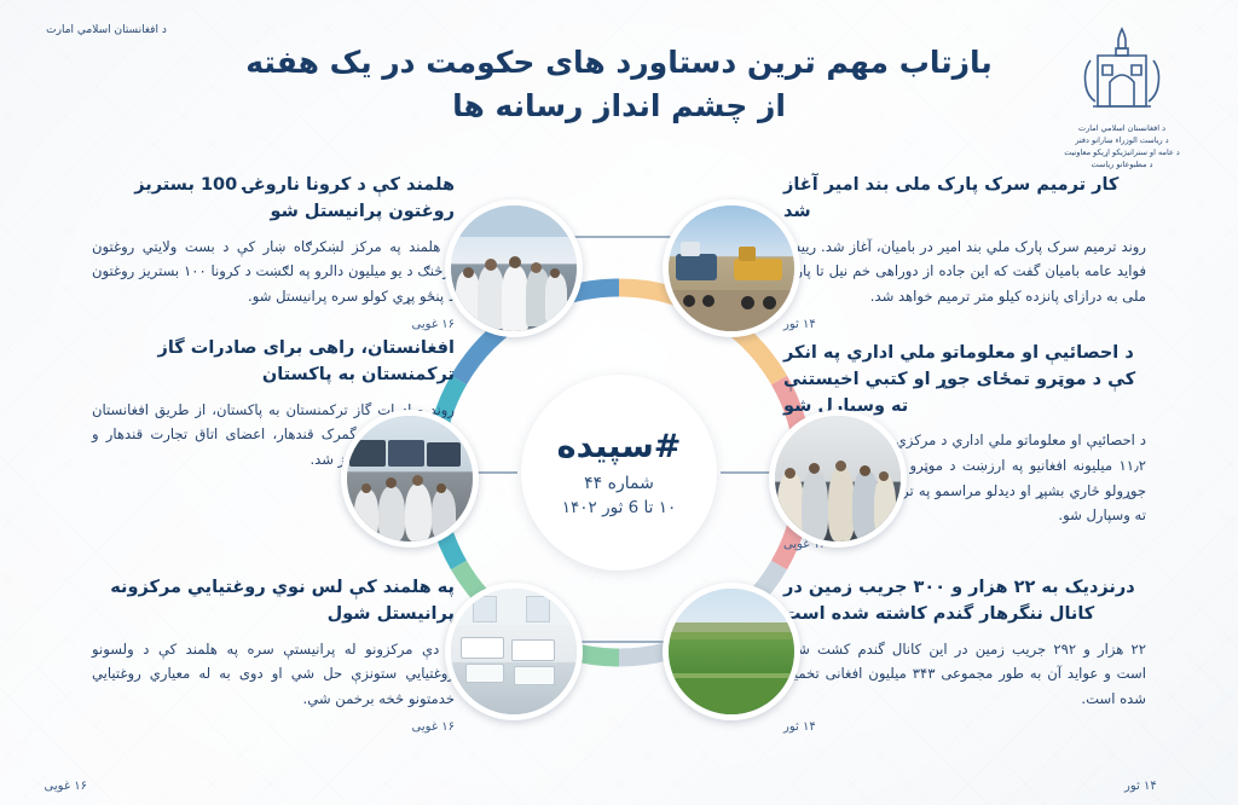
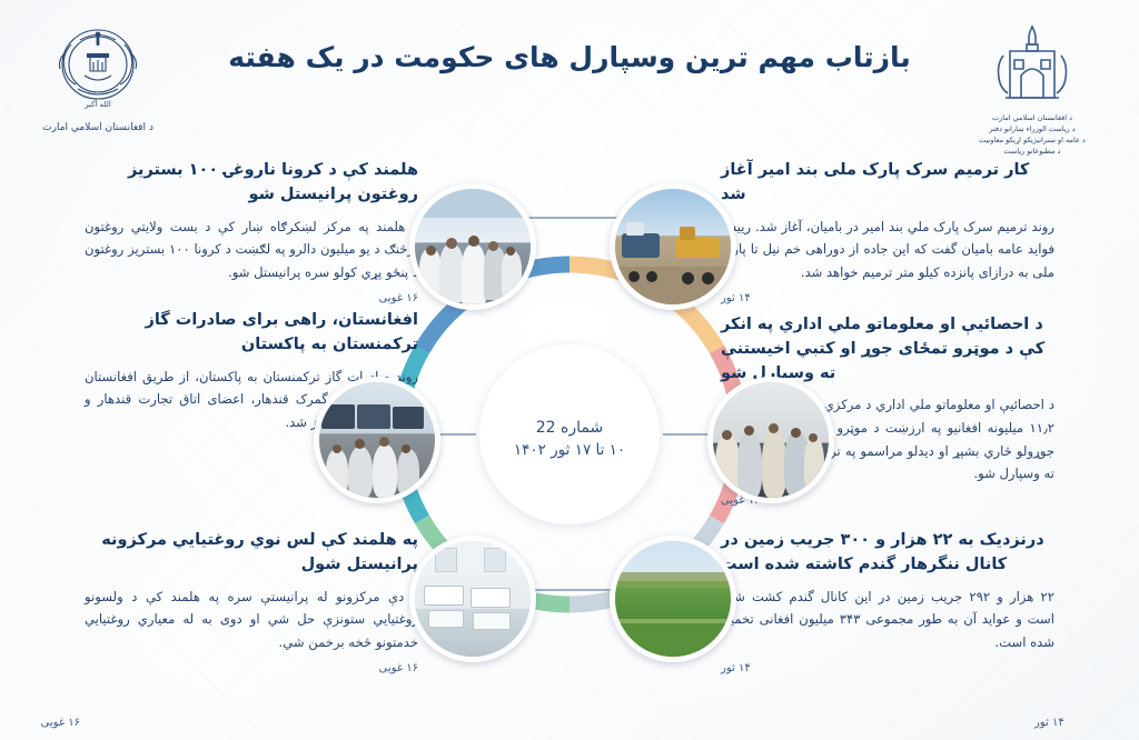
+ الله أكبر
  د افغانستان اسلامي امارت
- بازتاب مهم ترین دستاورد های حکومت در یک هفته
+ بازتاب مهم ترین وسپارل های حکومت در یک هفته
- از چشم انداز رسانه ها
  د افغانستان اسلامي امارت
  د ریاست الوزراء ښاراتو دفتر
  د عامه او ستراتیژیکو اړیکو معاونیت
  د مطبوعاتو ریاست
- #سپیده
- شماره ۴۴
+ شماره 22
- ۱۰ تا 6 ثور ۱۴۰۲
+ ۱۰ تا ۱۷ ثور ۱۴۰۲
- هلمند کې د کرونا ناروغۍ 100 بستریز روغتون پرانیستل شو
+ هلمند کې د کرونا ناروغۍ ۱۰۰ بستریز روغتون پرانیستل شو
  هلمند په مرکز لښکرګاه ښار کې د بست ولایتي روغتونڅنګ د یو میلیون دالرو په لګښت د کرونا ۱۰۰ بستریز روغتون پنځو پړي کولو سره پرانیستل شو.
  ۱ غویی
  افغانستان، راهی برای صادرات گاز ترکمنستان به پاکستان
  روندرات گاز ترکمنستان به پاکستان، از طریق افغانستانمرک قندهار، اعضای اتاق تجارت قندهار وز شد.
  په هلمند کې لس نوي روغتیایي مرکزونهرانیستل شول
  دې مرکزونو له پرانیستې سره په هلمند کې د ولسونووغتیایي ستونزې حل شي او دوی به له معیاري روغتیایيدمتونو څخه برخمن شي.
  ۱۶ غویی
  کار ترمیم سرک پارک ملی بند امیر آغاز ش
  روند ترمیم سرک پارک ملي بند امیر در بامیان، آغاز شد. ریی فواید عامه بامیان گفت که این جاده از دوراهی خم نیل تا پا ملی به درازای پانزده کیلو متر ترمیم خواهد شد.
  د احصائیې او معلوماتو ملي اداري په انکر کې د موټرو تمځای جوړ او کتبي اخیستنې ته وسپارل شو
  د احصائیې او معلوماتو ملي اداري د مرکزي ۱۱٫۲ میلیونه افغانیو په ارزښت د موټرو جوړولو څاري بشپړ او دیدلو مراسمو په تر ته وسپارل شو.
  درنزدیک به ۲۲ هزار و ۳۰۰ جریب زمین در کانال ننگرهار گندم کاشته شده اس
  ۲۲ هزار و ۲۹۲ جریب زمین در این کانال گندم کشت ش است و عواید آن به طور مجموعی ۳۴۳ میلیون افغانی تخم شده است.
  ۱۴ ثور
  ۱۶ غویی
  ۱۴ ثور
